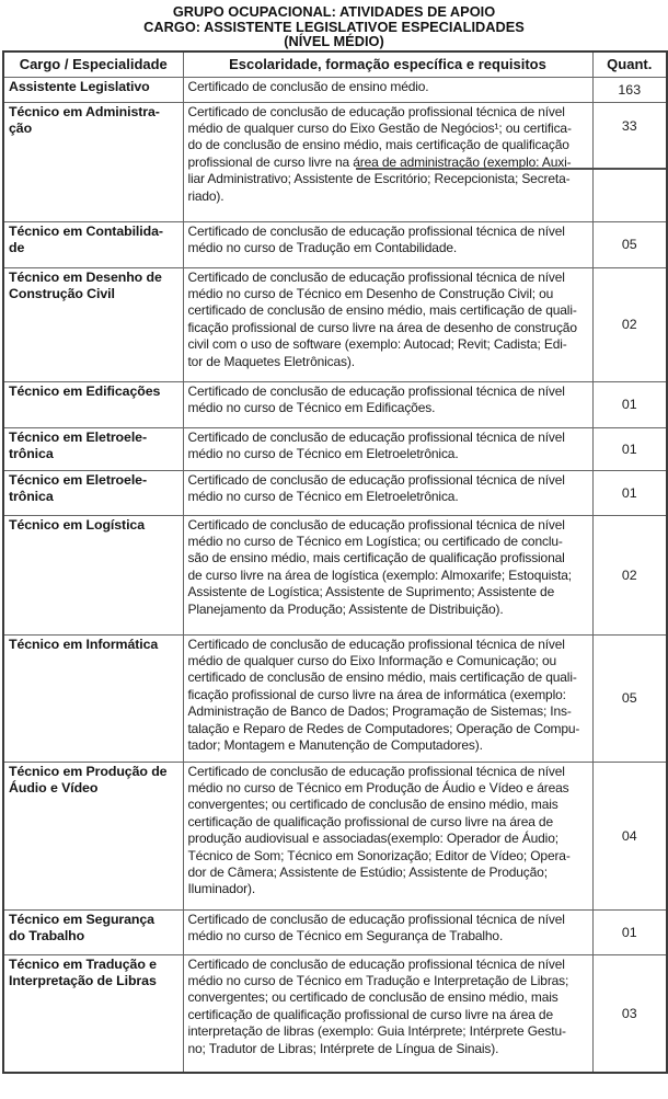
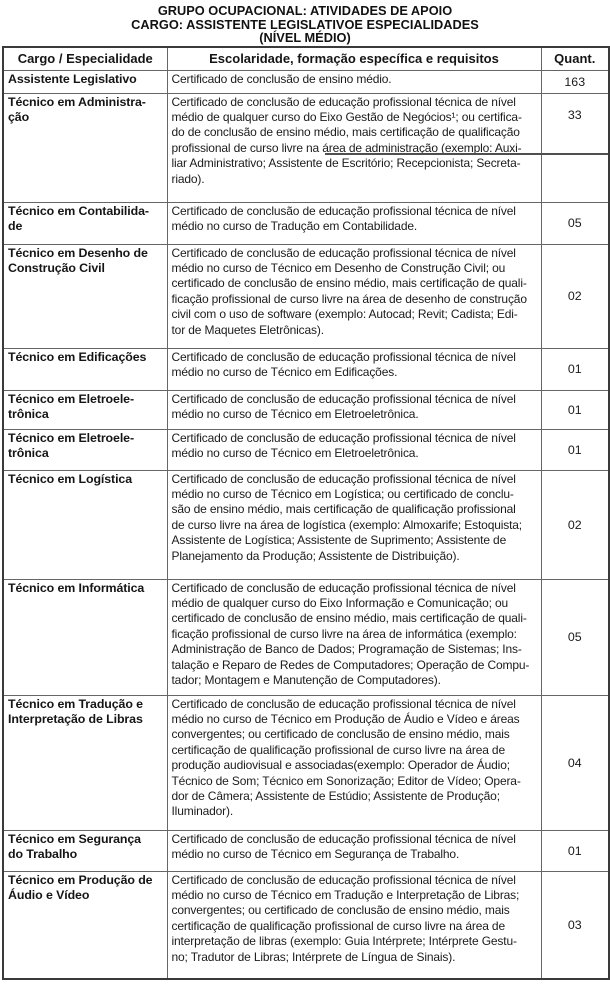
  GRUPO OCUPACIONAL: ATIVIDADES DE APOIO
  CARGO: ASSISTENTE LEGISLATIVOE ESPECIALIDADES
  (NÍVEL MÉDIO)
  Cargo / Especialidade	Escolaridade, formação específica e requisitos	Quant.
  Assistente Legislativo	Certificado de conclusão de ensino médio.	163
  Técnico em Administra- ção	Certificado de conclusão de educação profissional técnica de nível médio de qualquer curso do Eixo Gestão de Negócios¹; ou certifica- do de conclusão de ensino médio, mais certificação de qualificação profissional de curso livre na área de administração (exemplo: Auxi- liar Administrativo; Assistente de Escritório; Recepcionista; Secreta- riado).	33
  Técnico em Contabilida- de	Certificado de conclusão de educação profissional técnica de nível médio no curso de Tradução em Contabilidade.	05
  Técnico em Desenho de Construção Civil	Certificado de conclusão de educação profissional técnica de nível médio no curso de Técnico em Desenho de Construção Civil; ou certificado de conclusão de ensino médio, mais certificação de quali- ficação profissional de curso livre na área de desenho de construção civil com o uso de software (exemplo: Autocad; Revit; Cadista; Edi- tor de Maquetes Eletrônicas).	02
  Técnico em Edificações	Certificado de conclusão de educação profissional técnica de nível médio no curso de Técnico em Edificações.	01
  Técnico em Eletroele- trônica	Certificado de conclusão de educação profissional técnica de nível médio no curso de Técnico em Eletroeletrônica.	01
  Técnico em Eletroele- trônica	Certificado de conclusão de educação profissional técnica de nível médio no curso de Técnico em Eletroeletrônica.	01
  Técnico em Logística	Certificado de conclusão de educação profissional técnica de nível médio no curso de Técnico em Logística; ou certificado de conclu- são de ensino médio, mais certificação de qualificação profissional de curso livre na área de logística (exemplo: Almoxarife; Estoquista; Assistente de Logística; Assistente de Suprimento; Assistente de Planejamento da Produção; Assistente de Distribuição).	02
  Técnico em Informática	Certificado de conclusão de educação profissional técnica de nível médio de qualquer curso do Eixo Informação e Comunicação; ou certificado de conclusão de ensino médio, mais certificação de quali- ficação profissional de curso livre na área de informática (exemplo: Administração de Banco de Dados; Programação de Sistemas; Ins- talação e Reparo de Redes de Computadores; Operação de Compu- tador; Montagem e Manutenção de Computadores).	05
- Técnico em Produção de Áudio e Vídeo	Certificado de conclusão de educação profissional técnica de nível médio no curso de Técnico em Produção de Áudio e Vídeo e áreas convergentes; ou certificado de conclusão de ensino médio, mais certificação de qualificação profissional de curso livre na área de produção audiovisual e associadas(exemplo: Operador de Áudio; Técnico de Som; Técnico em Sonorização; Editor de Vídeo; Opera- dor de Câmera; Assistente de Estúdio; Assistente de Produção; Iluminador).	04
+ Técnico em Tradução e Interpretação de Libras	Certificado de conclusão de educação profissional técnica de nível médio no curso de Técnico em Produção de Áudio e Vídeo e áreas convergentes; ou certificado de conclusão de ensino médio, mais certificação de qualificação profissional de curso livre na área de produção audiovisual e associadas(exemplo: Operador de Áudio; Técnico de Som; Técnico em Sonorização; Editor de Vídeo; Opera- dor de Câmera; Assistente de Estúdio; Assistente de Produção; Iluminador).	04
  Técnico em Segurança do Trabalho	Certificado de conclusão de educação profissional técnica de nível médio no curso de Técnico em Segurança de Trabalho.	01
- Técnico em Tradução e Interpretação de Libras	Certificado de conclusão de educação profissional técnica de nível médio no curso de Técnico em Tradução e Interpretação de Libras; convergentes; ou certificado de conclusão de ensino médio, mais certificação de qualificação profissional de curso livre na área de interpretação de libras (exemplo: Guia Intérprete; Intérprete Gestu- no; Tradutor de Libras; Intérprete de Língua de Sinais).	03
+ Técnico em Produção de Áudio e Vídeo	Certificado de conclusão de educação profissional técnica de nível médio no curso de Técnico em Tradução e Interpretação de Libras; convergentes; ou certificado de conclusão de ensino médio, mais certificação de qualificação profissional de curso livre na área de interpretação de libras (exemplo: Guia Intérprete; Intérprete Gestu- no; Tradutor de Libras; Intérprete de Língua de Sinais).	03
